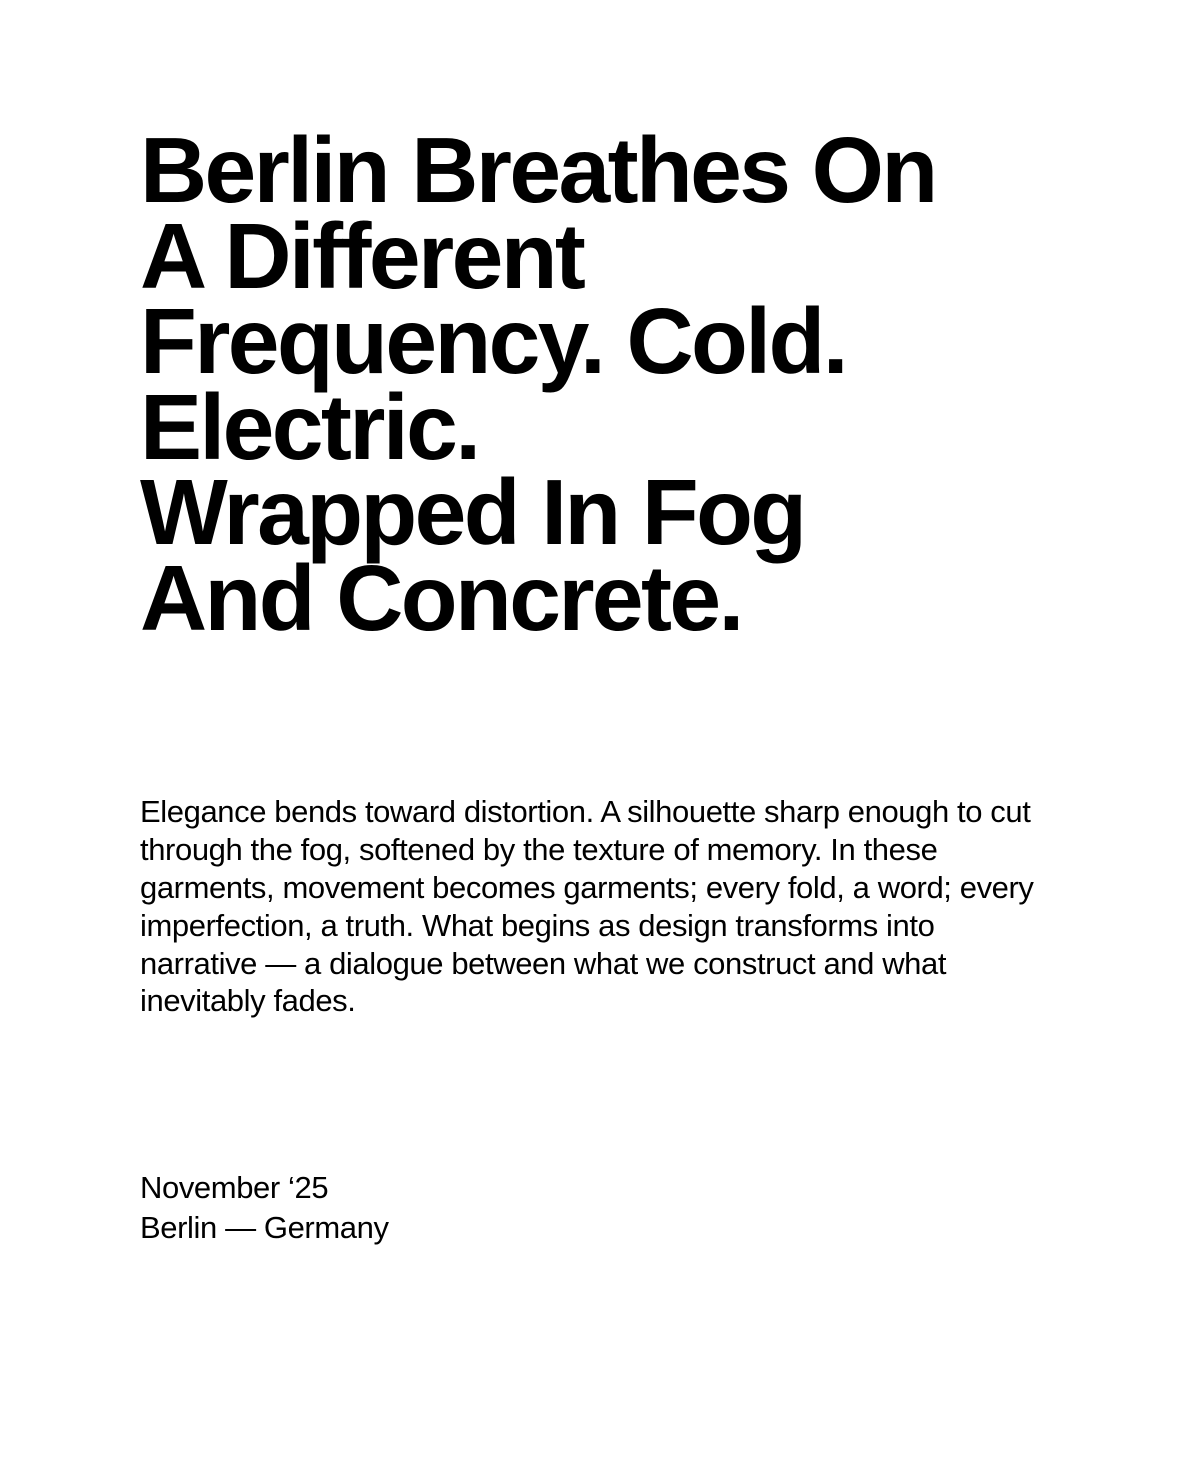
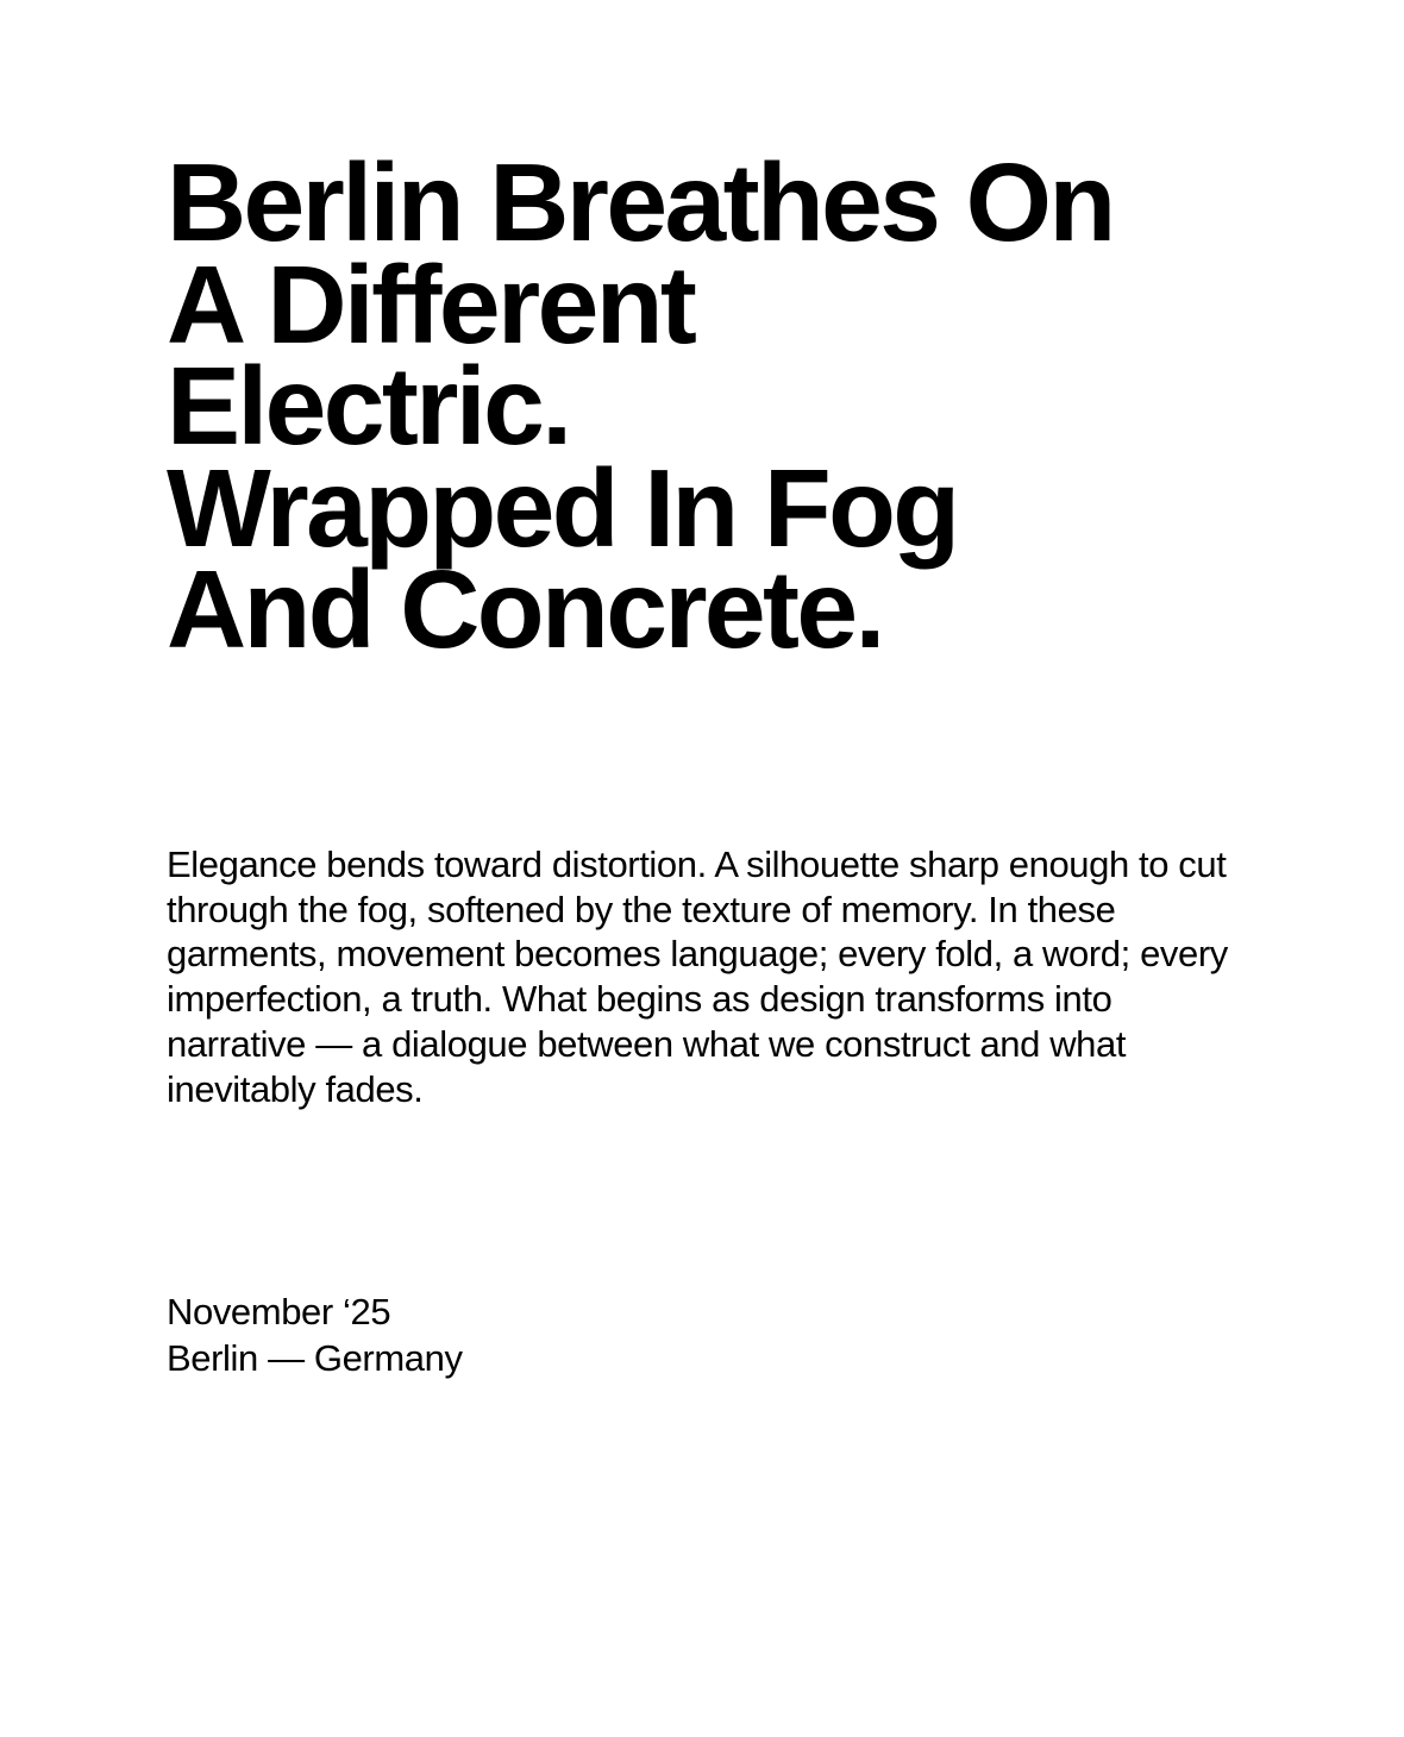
  Berlin Breathes On
  A Different
- Frequency. Cold.
  Electric.
  Wrapped In Fog
  And Concrete.
- Elegance bends toward distortion. A silhouette sharp enough to cut through the fog, softened by the texture of memory. In these garments, movement becomes garments; every fold, a word; every imperfection, a truth. What begins as design transforms into narrative — a dialogue between what we construct and what inevitably fades.
+ Elegance bends toward distortion. A silhouette sharp enough to cut through the fog, softened by the texture of memory. In these garments, movement becomes language; every fold, a word; every imperfection, a truth. What begins as design transforms into narrative — a dialogue between what we construct and what inevitably fades.
  November ‘25
  Berlin — Germany
